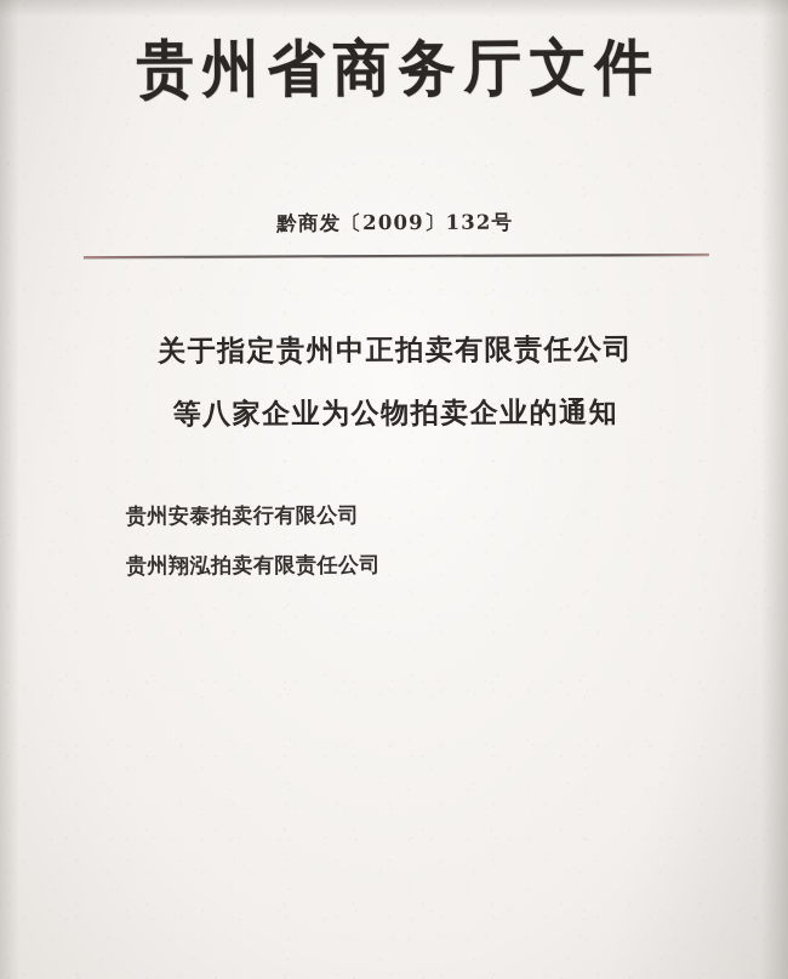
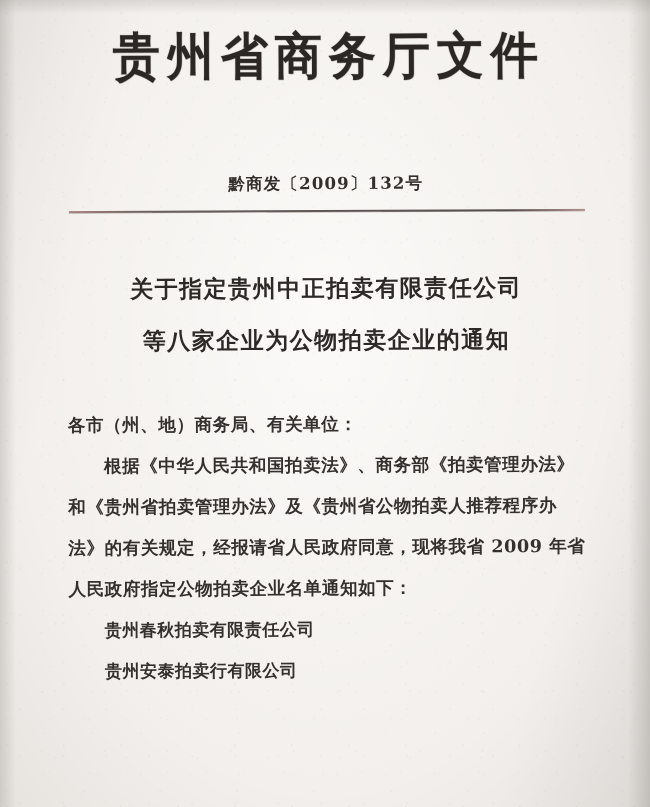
  贵州省商务厅文件
  黔商发〔2009〕132号
  关于指定贵州中正拍卖有限责任公司
  等八家企业为公物拍卖企业的通知
+ 各市（州、地）商务局、有关单位：
+ 根据《中华人民共和国拍卖法》、商务部《拍卖管理办法》和《贵州省拍卖管理办法》及《贵州省公物拍卖人推荐程序办法》的有关规定，经报请省人民政府同意，现将我省 2009 年省人民政府指定公物拍卖企业名单通知如下：
+ 贵州春秋拍卖有限责任公司
  贵州安泰拍卖行有限公司
- 贵州翔泓拍卖有限责任公司
